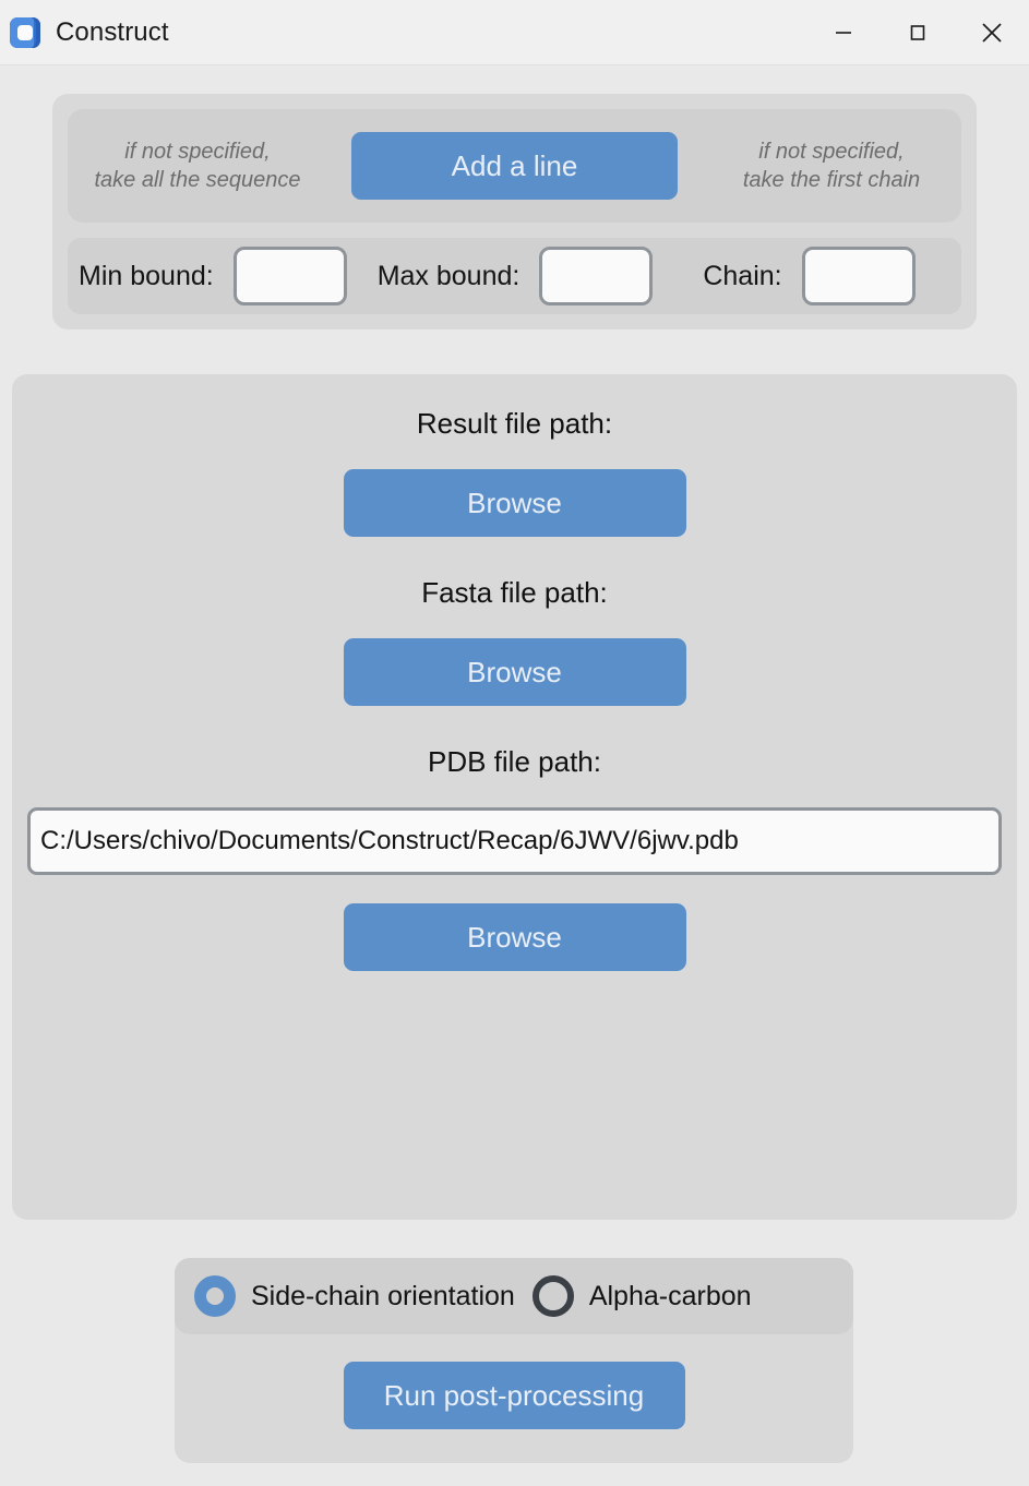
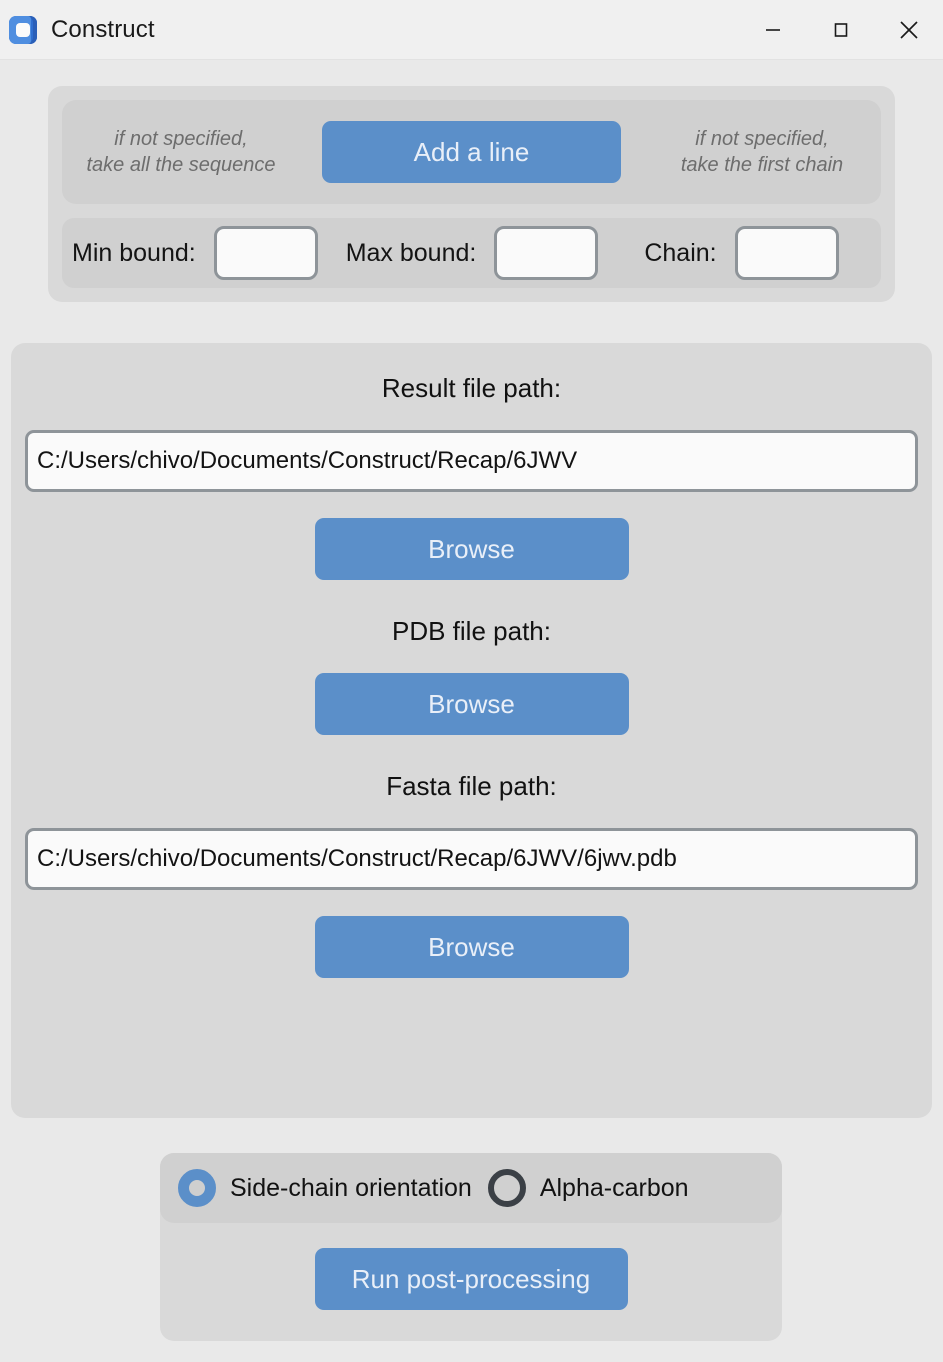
  Construct
  if not specified,
  take all the sequence
  Add a line
  if not specified,
  take the first chain
  Min bound:
  Max bound:
  Chain:
  Result file path:
+ C:/Users/chivo/Documents/Construct/Recap/6JWV
  Browse
- Fasta file path:
+ PDB file path:
  Browse
- PDB file path:
+ Fasta file path:
  C:/Users/chivo/Documents/Construct/Recap/6JWV/6jwv.pdb
  Browse
  Side-chain orientation
  Alpha-carbon
  Run post-processing
